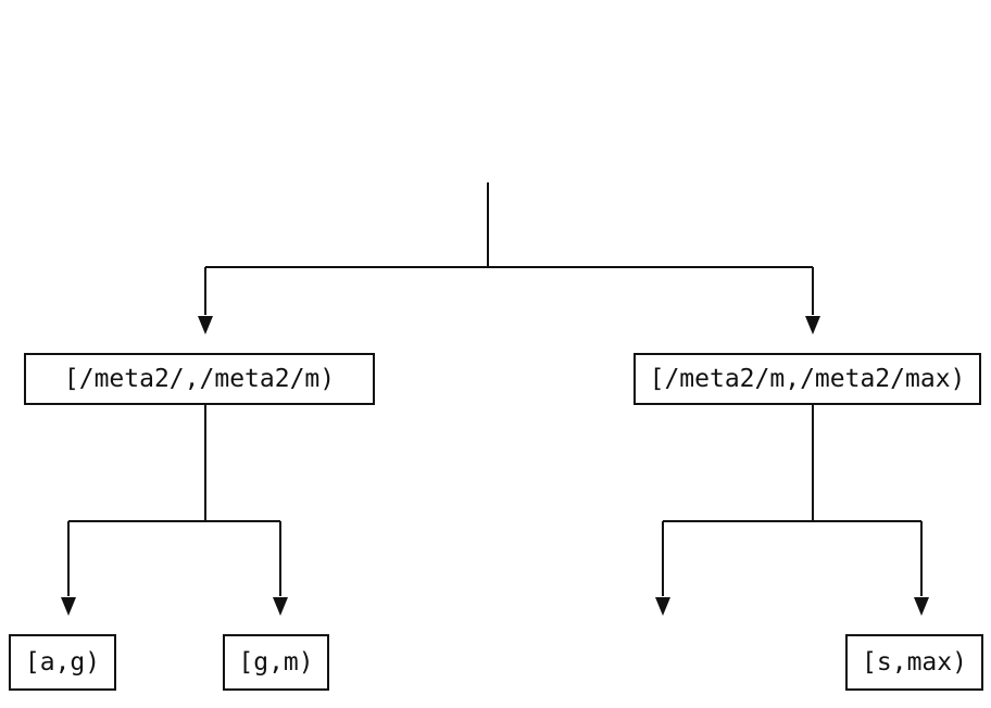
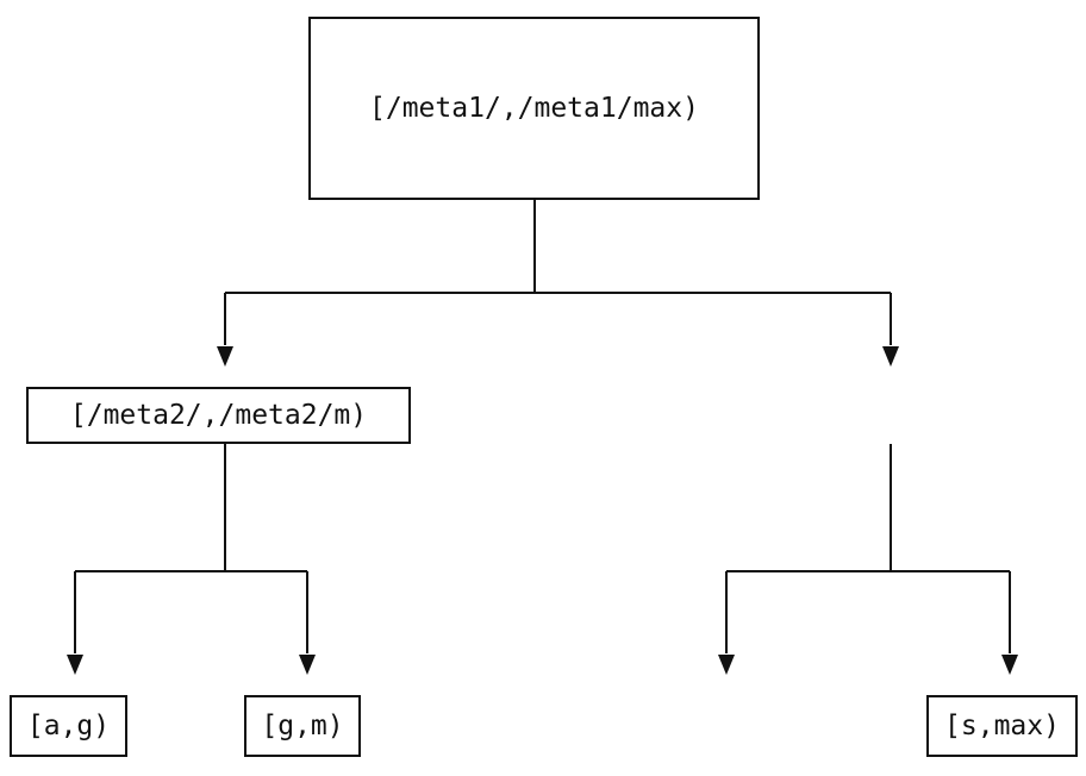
+ [/meta1/,/meta1/max)
  [/meta2/,/meta2/m)
- [/meta2/m,/meta2/max)
  [a,g)
  [g,m)
  [s,max)
